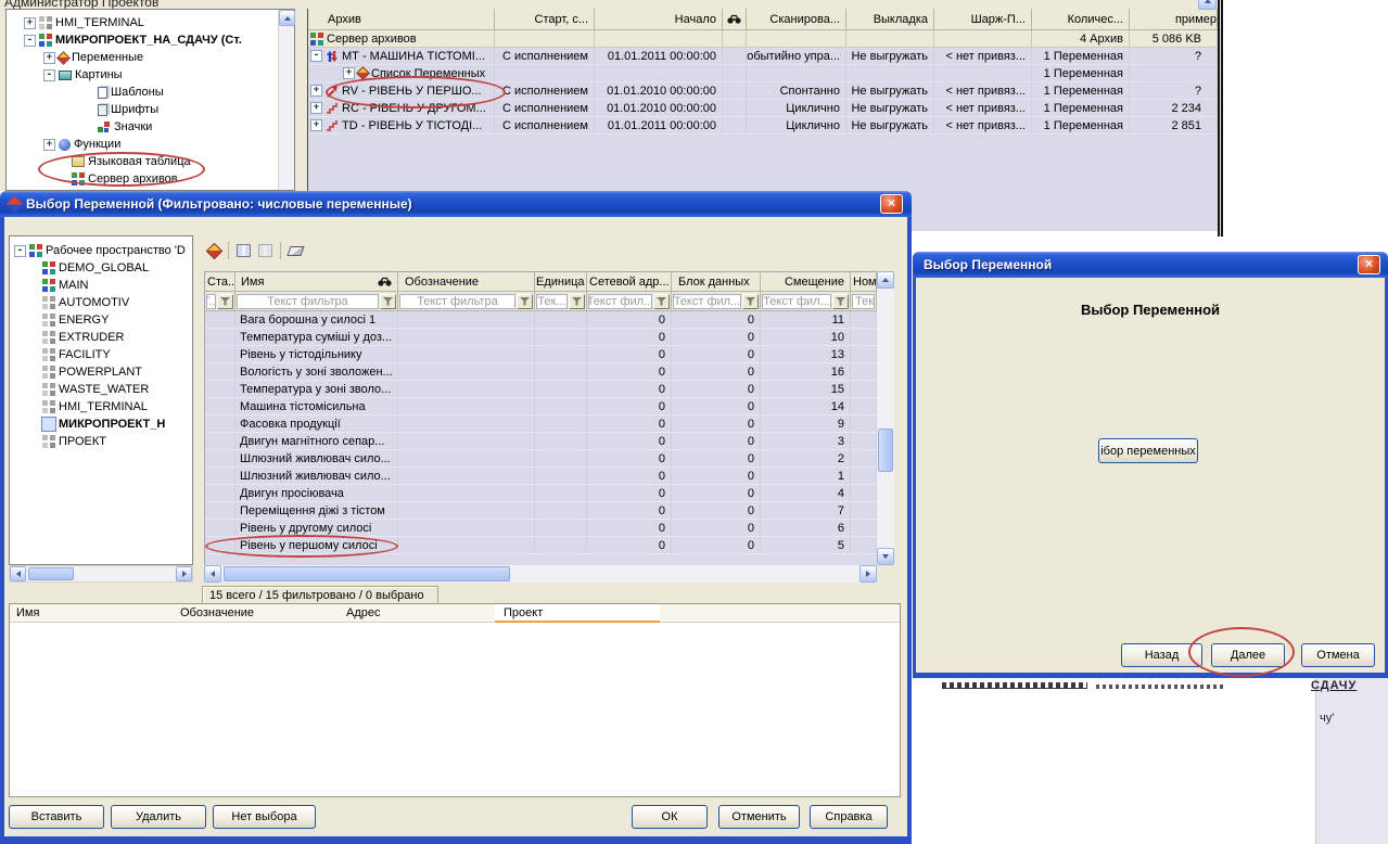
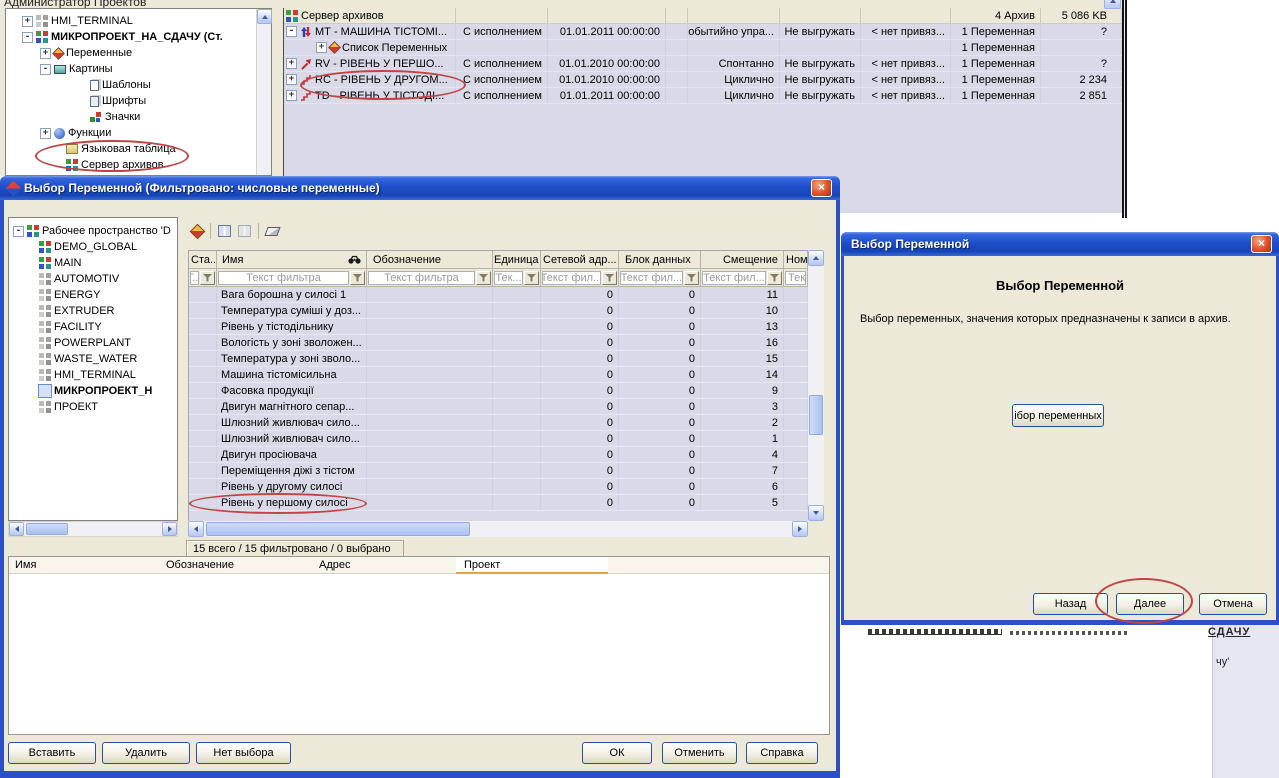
  Администратор Проектов
  +
  HMI_TERMINAL
  -
  МИКРОПРОЕКТ_НА_СДАЧУ (Ст.
  +
  Переменные
  -
  Картины
  Шаблоны
  Шрифты
  Значки
  +
  Функции
  Языковая таблица
  Сервер архивов
- Архив
- Старт, с...
- Начало
- Сканирова...
- Выкладка
- Шарж-П...
- Количес...
- пример
  Сервер архивов
  4 Архив
  5 086 KB
  -
  МТ - МАШИНА ТІСТОМІ...
  С исполнением
  01.01.2011 00:00:00
  обытийно упра...
  Не выгружать
  < нет привяз...
  1 Переменная
  ?
  +
  Список Переменных
  1 Переменная
  +
  RV - РІВЕНЬ У ПЕРШО...
  С исполнением
  01.01.2010 00:00:00
  Спонтанно
  Не выгружать
  < нет привяз...
  1 Переменная
  ?
  +
  RC - РІВЕНЬ У ДРУГОМ...
  С исполнением
  01.01.2010 00:00:00
  Циклично
  Не выгружать
  < нет привяз...
  1 Переменная
  2 234
  +
  TD - РІВЕНЬ У ТІСТОДІ...
  С исполнением
  01.01.2011 00:00:00
  Циклично
  Не выгружать
  < нет привяз...
  1 Переменная
  2 851
  СДАЧУ
  чу'
  Выбор Переменной (Фильтровано: числовые переменные)
  ×
  -
  Рабочее пространство 'D
  DEMO_GLOBAL
  MAIN
  AUTOMOTIV
  ENERGY
  EXTRUDER
  FACILITY
  POWERPLANT
  WASTE_WATER
  HMI_TERMINAL
  МИКРОПРОЕКТ_Н
  ПРОЕКТ
  Ста..
  Имя
  Обозначение
  Единица
  Сетевой адр...
  Блок данных
  Смещение
  Ном
  Г..
  Текст фильтра
  Текст фильтра
  Тек...
  Текст фил...
  Текст фил...
  Текст фил...
  Тек
  Вага борошна у силосі 1
  0
  0
  11
  Температура суміші у доз...
  0
  0
  10
  Рівень у тістодільнику
  0
  0
  13
  Вологість у зоні зволожен...
  0
  0
  16
  Температура у зоні зволо...
  0
  0
  15
  Машина тістомісильна
  0
  0
  14
  Фасовка продукції
  0
  0
  9
  Двигун магнітного сепар...
  0
  0
  3
  Шлюзний живлювач сило...
  0
  0
  2
  Шлюзний живлювач сило...
  0
  0
  1
  Двигун просіювача
  0
  0
  4
  Переміщення діжі з тістом
  0
  0
  7
  Рівень у другому силосі
  0
  0
  6
  Рівень у першому силосі
  0
  0
  5
  15 всего / 15 фильтровано / 0 выбрано
  Имя
  Обозначение
  Адрес
  Проект
  Вставить
  Удалить
  Нет выбора
  ОК
  Отменить
  Справка
  Выбор Переменной
  ×
  Выбор Переменной
+ Выбор переменных, значения которых предназначены к записи в архив.
  ібор переменных
  Назад
  Далее
  Отмена
